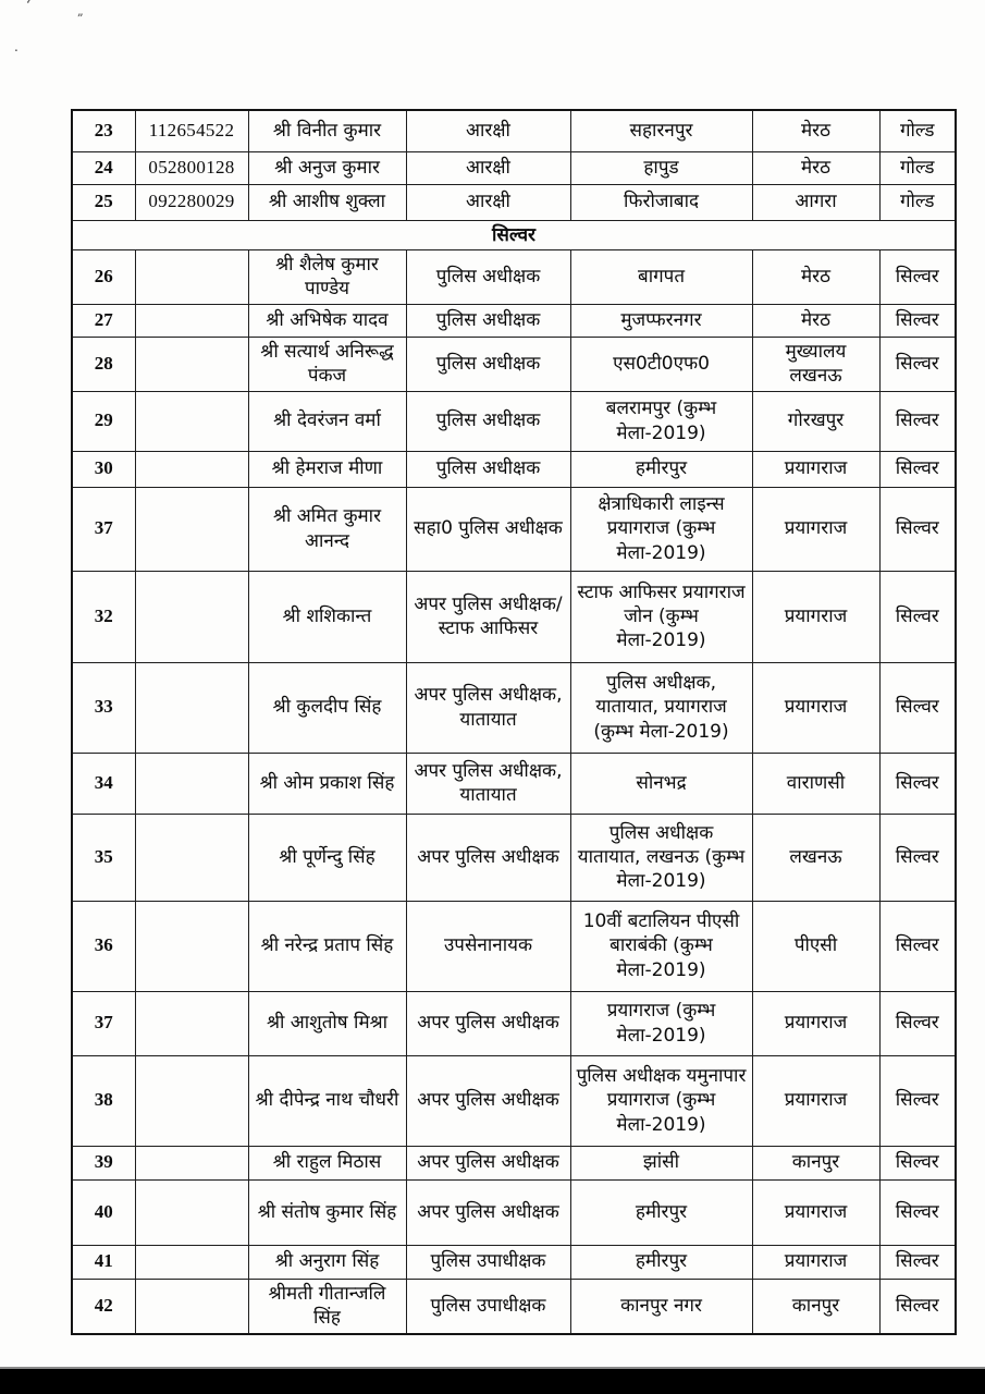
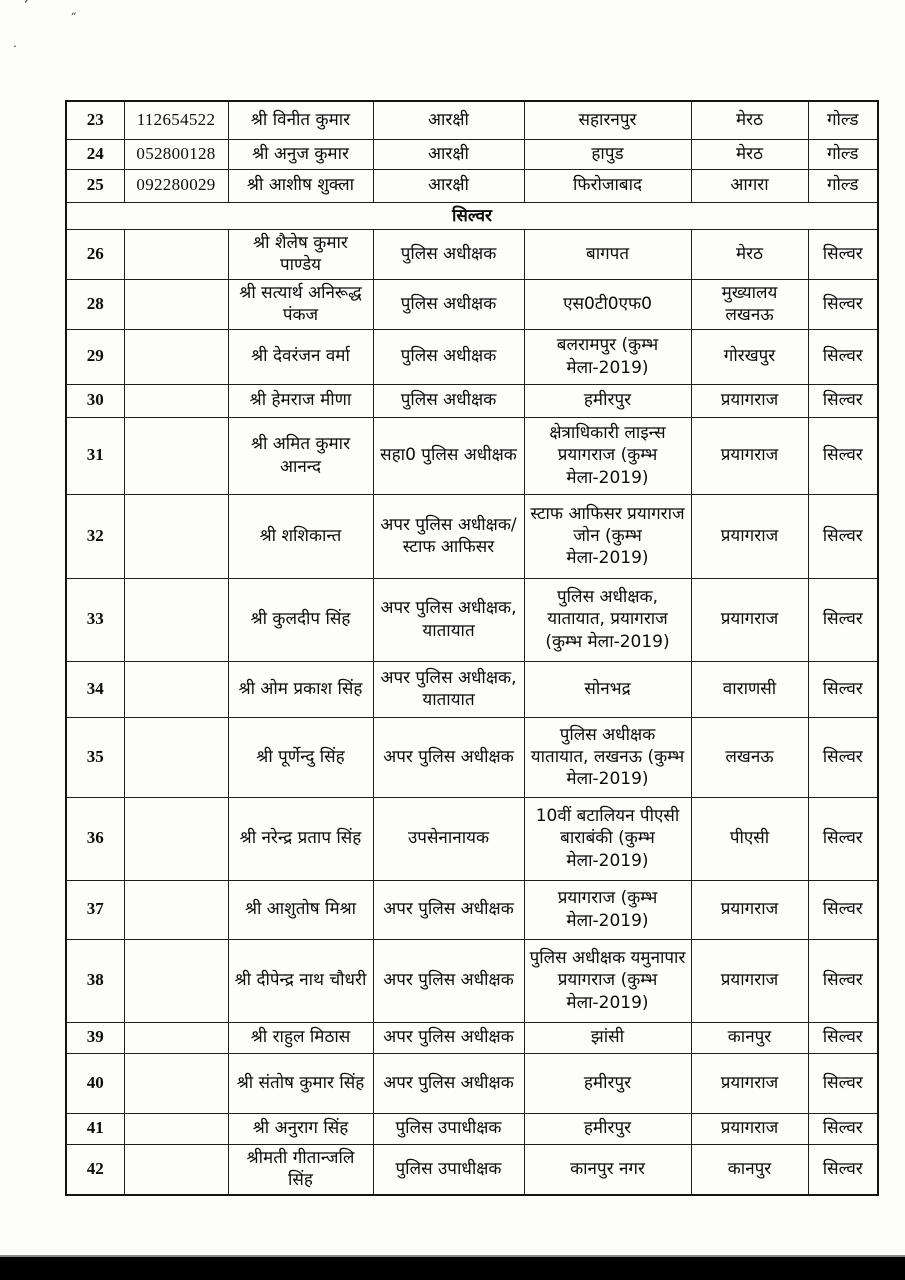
  „
  .
  23	112654522	श्री विनीत कुमार	आरक्षी	सहारनपुर	मेरठ	गोल्ड
  24	052800128	श्री अनुज कुमार	आरक्षी	हापुड	मेरठ	गोल्ड
  25	092280029	श्री आशीष शुक्ला	आरक्षी	फिरोजाबाद	आगरा	गोल्ड
  सिल्वर
  26		श्री शैलेष कुमार पाण्डेय	पुलिस अधीक्षक	बागपत	मेरठ	सिल्वर
- 27		श्री अभिषेक यादव	पुलिस अधीक्षक	मुजप्फरनगर	मेरठ	सिल्वर
  28		श्री सत्यार्थ अनिरूद्ध पंकज	पुलिस अधीक्षक	एस0टी0एफ0	मुख्यालय लखनऊ	सिल्वर
  29		श्री देवरंजन वर्मा	पुलिस अधीक्षक	बलरामपुर (कुम्भ मेला-2019)	गोरखपुर	सिल्वर
  30		श्री हेमराज मीणा	पुलिस अधीक्षक	हमीरपुर	प्रयागराज	सिल्वर
- 37		श्री अमित कुमार आनन्द	सहा0 पुलिस अधीक्षक	क्षेत्राधिकारी लाइन्स प्रयागराज (कुम्भ मेला-2019)	प्रयागराज	सिल्वर
+ 31		श्री अमित कुमार आनन्द	सहा0 पुलिस अधीक्षक	क्षेत्राधिकारी लाइन्स प्रयागराज (कुम्भ मेला-2019)	प्रयागराज	सिल्वर
  32		श्री शशिकान्त	अपर पुलिस अधीक्षक/स्टाफ आफिसर	स्टाफ आफिसर प्रयागराज जोन (कुम्भ मेला-2019)	प्रयागराज	सिल्वर
  33		श्री कुलदीप सिंह	अपर पुलिस अधीक्षक, यातायात	पुलिस अधीक्षक, यातायात, प्रयागराज (कुम्भ मेला-2019)	प्रयागराज	सिल्वर
  34		श्री ओम प्रकाश सिंह	अपर पुलिस अधीक्षक, यातायात	सोनभद्र	वाराणसी	सिल्वर
  35		श्री पूर्णेन्दु सिंह	अपर पुलिस अधीक्षक	पुलिस अधीक्षक यातायात, लखनऊ (कुम्भ मेला-2019)	लखनऊ	सिल्वर
  36		श्री नरेन्द्र प्रताप सिंह	उपसेनानायक	10वीं बटालियन पीएसी बाराबंकी (कुम्भ मेला-2019)	पीएसी	सिल्वर
  37		श्री आशुतोष मिश्रा	अपर पुलिस अधीक्षक	प्रयागराज (कुम्भ मेला-2019)	प्रयागराज	सिल्वर
  38		श्री दीपेन्द्र नाथ चौधरी	अपर पुलिस अधीक्षक	पुलिस अधीक्षक यमुनापार प्रयागराज (कुम्भ मेला-2019)	प्रयागराज	सिल्वर
  39		श्री राहुल मिठास	अपर पुलिस अधीक्षक	झांसी	कानपुर	सिल्वर
  40		श्री संतोष कुमार सिंह	अपर पुलिस अधीक्षक	हमीरपुर	प्रयागराज	सिल्वर
  41		श्री अनुराग सिंह	पुलिस उपाधीक्षक	हमीरपुर	प्रयागराज	सिल्वर
  42		श्रीमती गीतान्जलि सिंह	पुलिस उपाधीक्षक	कानपुर नगर	कानपुर	सिल्वर
